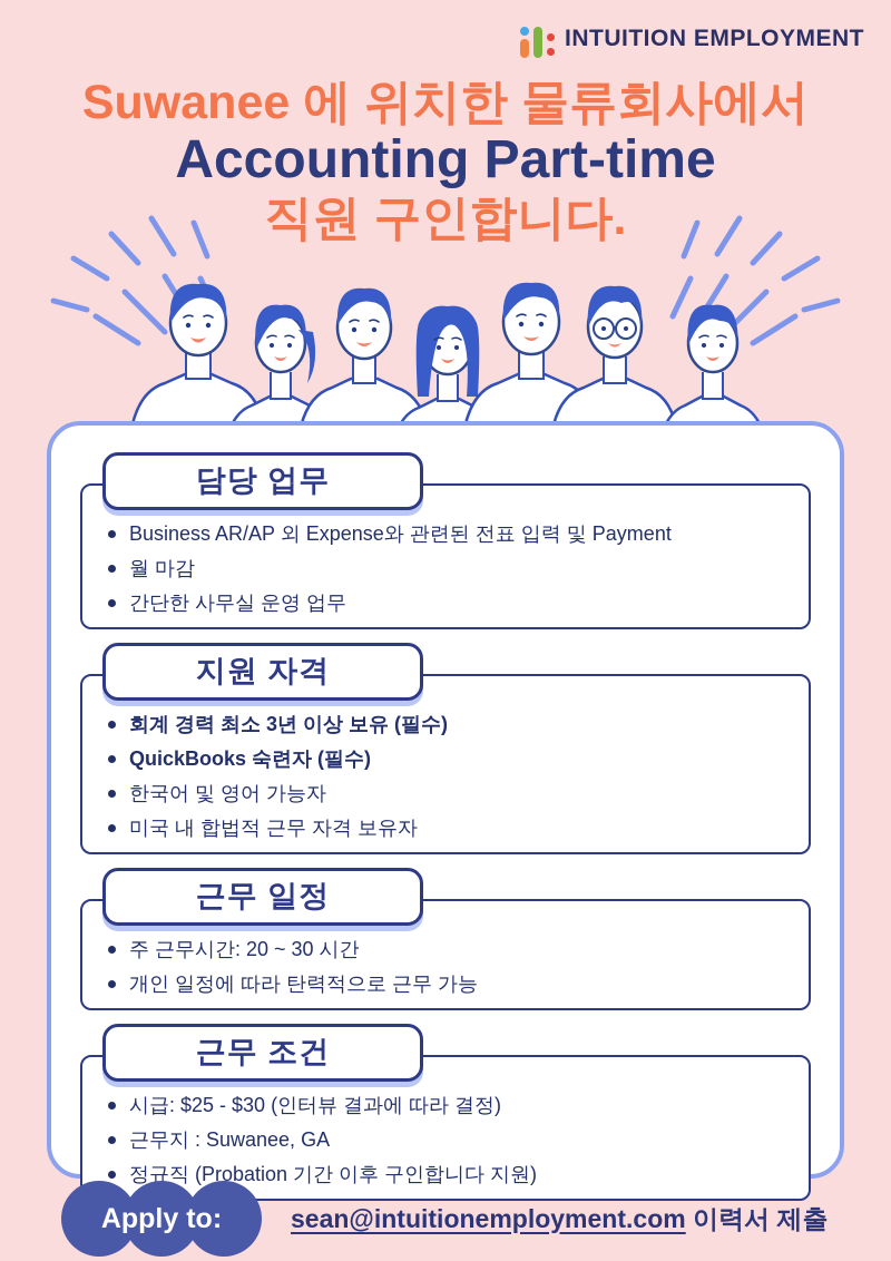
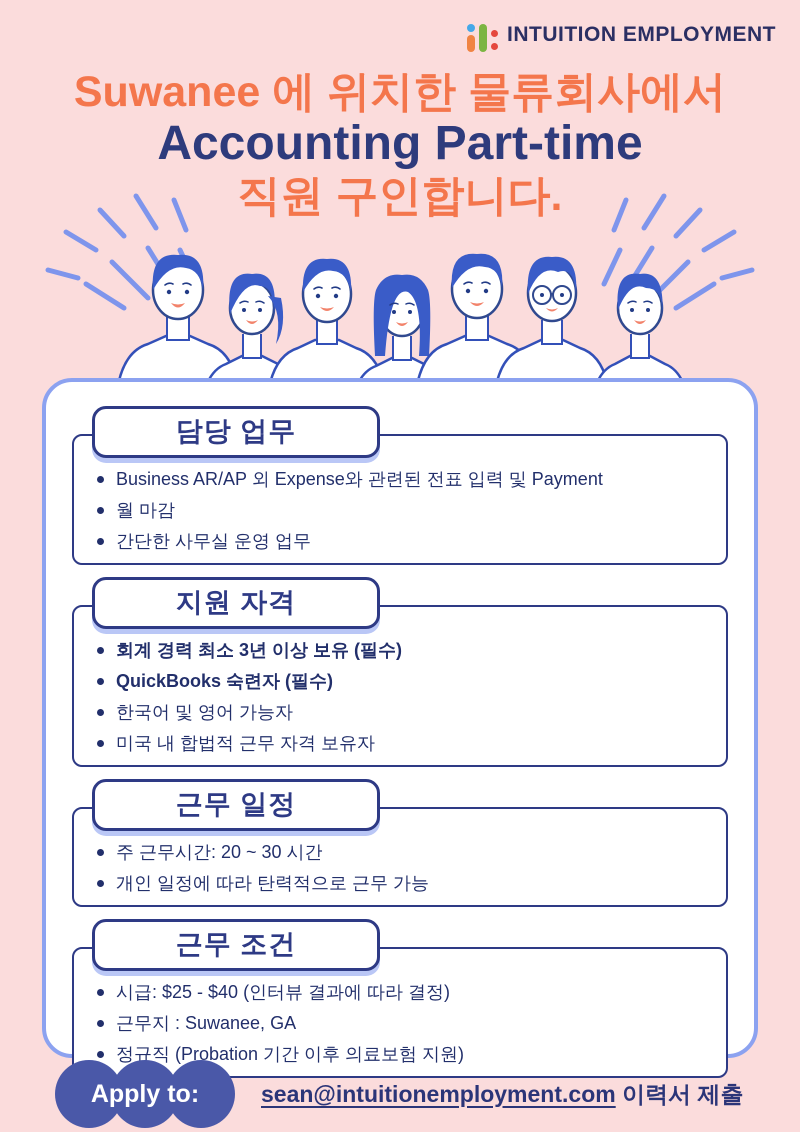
  INTUITION EMPLOYMENT
  Suwanee 에 위치한 물류회사에서
  Accounting Part-time
  직원 구인합니다.
  담당 업무
  Business AR/AP 외 Expense와 관련된 전표 입력 및 Payment
  월 마감
  간단한 사무실 운영 업무
  지원 자격
  회계 경력 최소 3년 이상 보유 (필수)
  QuickBooks 숙련자 (필수)
  한국어 및 영어 가능자
  미국 내 합법적 근무 자격 보유자
  근무 일정
  주 근무시간: 20 ~ 30 시간
  개인 일정에 따라 탄력적으로 근무 가능
  근무 조건
- 시급: $25 - $30 (인터뷰 결과에 따라 결정)
+ 시급: $25 - $40 (인터뷰 결과에 따라 결정)
  근무지 : Suwanee, GA
- 정규직 (Probation 기간 이후 구인합니다 지원)
+ 정규직 (Probation 기간 이후 의료보험 지원)
  Apply to:
  sean@intuitionemployment.com 이력서 제출
